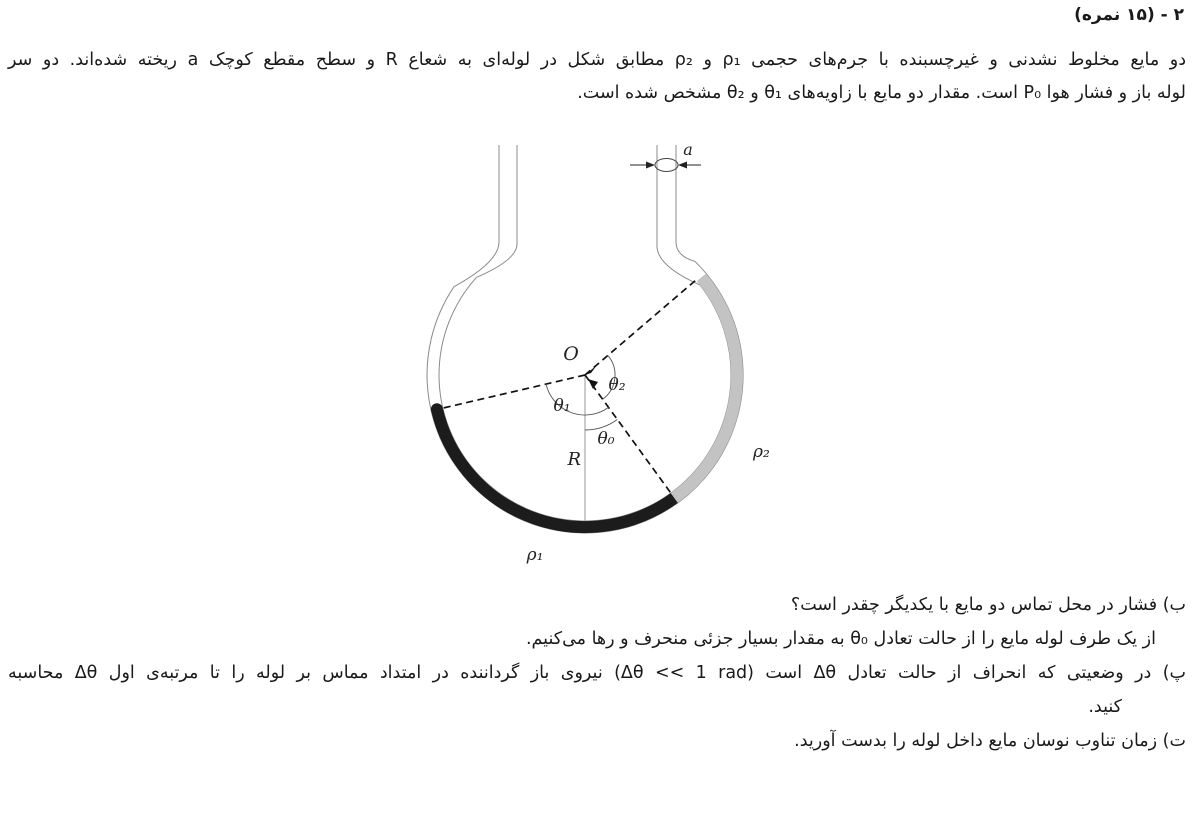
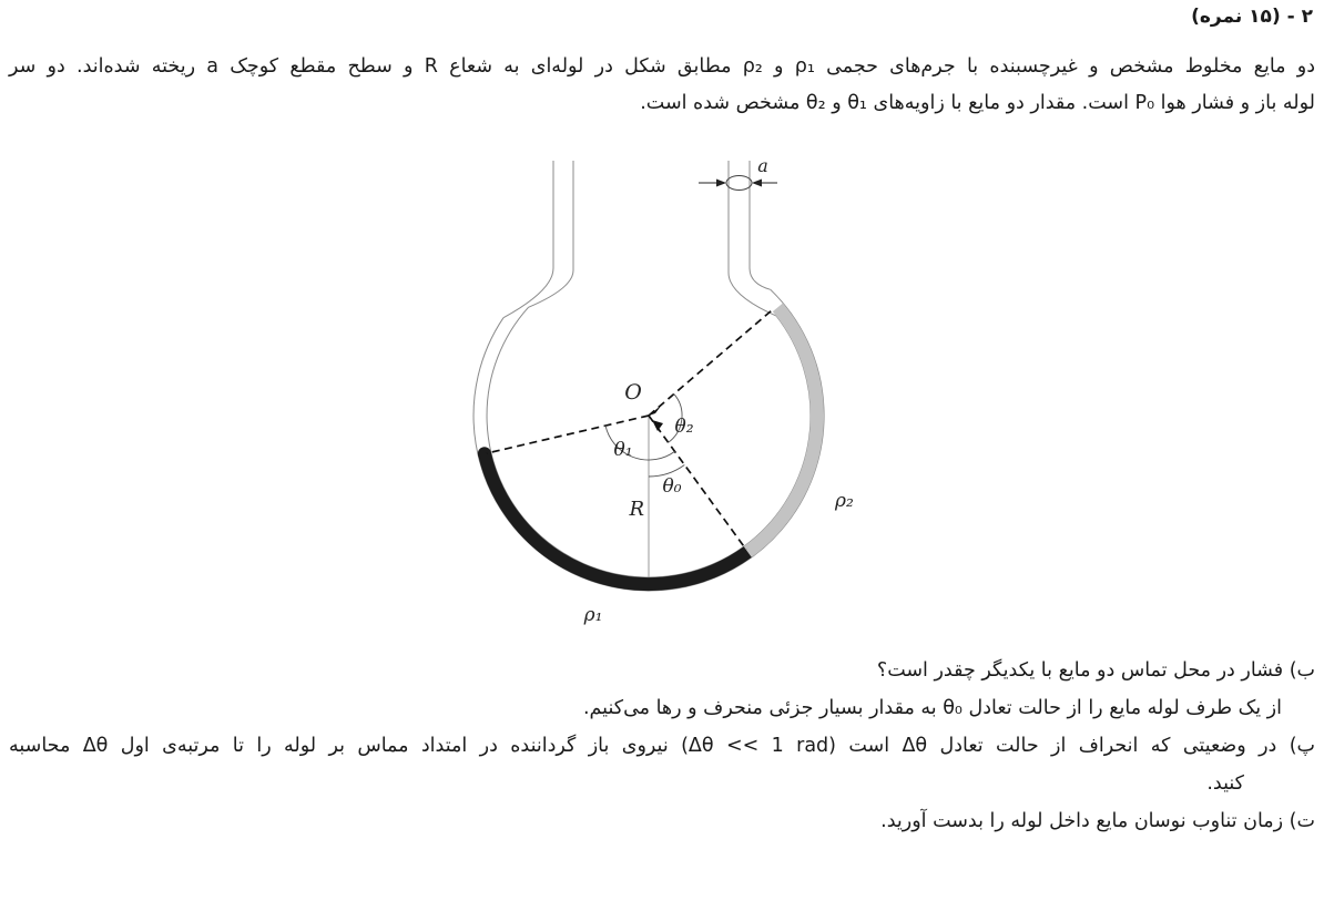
  ۲ - (۱۵ نمره)
- دو مایع مخلوط نشدنی و غیرچسبنده با جرم‌های حجمی ρ₁ و ρ₂ مطابق شکل در لوله‌ای به شعاع R و سطح مقطع کوچک a ریخته شده‌اند. دو سر
+ دو مایع مخلوط مشخص و غیرچسبنده با جرم‌های حجمی ρ₁ و ρ₂ مطابق شکل در لوله‌ای به شعاع R و سطح مقطع کوچک a ریخته شده‌اند. دو سر
  لوله باز و فشار هوا P₀ است. مقدار دو مایع با زاویه‌های θ₁ و θ₂ مشخص شده است.
  O
  θ₂
  θ₁
  θ₀
  R
  ρ₂
  ρ₁
  a
  ب) فشار در محل تماس دو مایع با یکدیگر چقدر است؟
  از یک طرف لوله مایع را از حالت تعادل θ₀ به مقدار بسیار جزئی منحرف و رها می‌کنیم.
  پ) در وضعیتی که انحراف از حالت تعادل Δθ است (Δθ << 1 rad) نیروی باز گرداننده در امتداد مماس بر لوله را تا مرتبه‌ی اول Δθ محاسبه
  کنید.
  ت) زمان تناوب نوسان مایع داخل لوله را بدست آورید.
